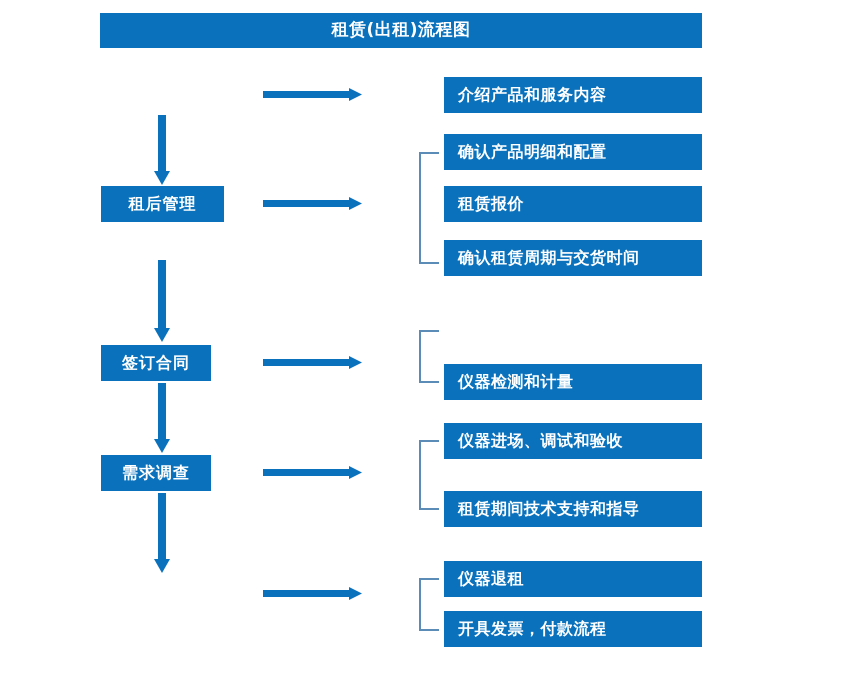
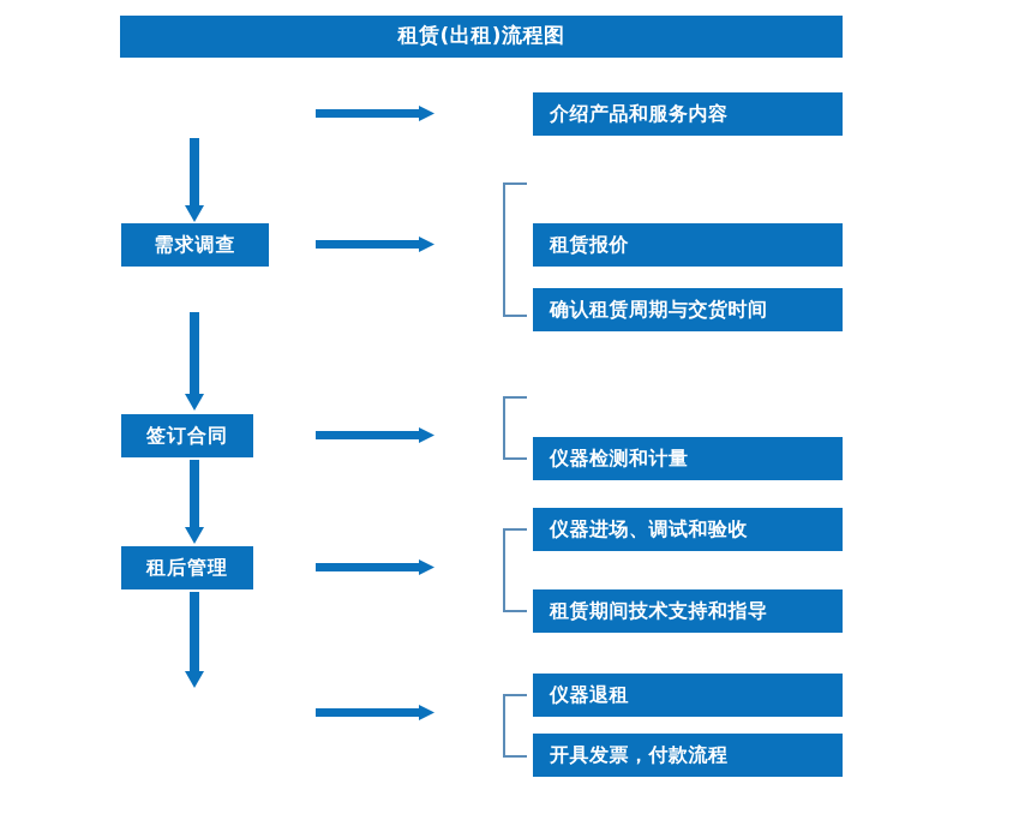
  租赁(出租)流程图
- 租后管理
+ 需求调查
  签订合同
- 需求调查
+ 租后管理
  介绍产品和服务内容
- 确认产品明细和配置
  租赁报价
  确认租赁周期与交货时间
  仪器检测和计量
  仪器进场、调试和验收
  租赁期间技术支持和指导
  仪器退租
  开具发票，付款流程
